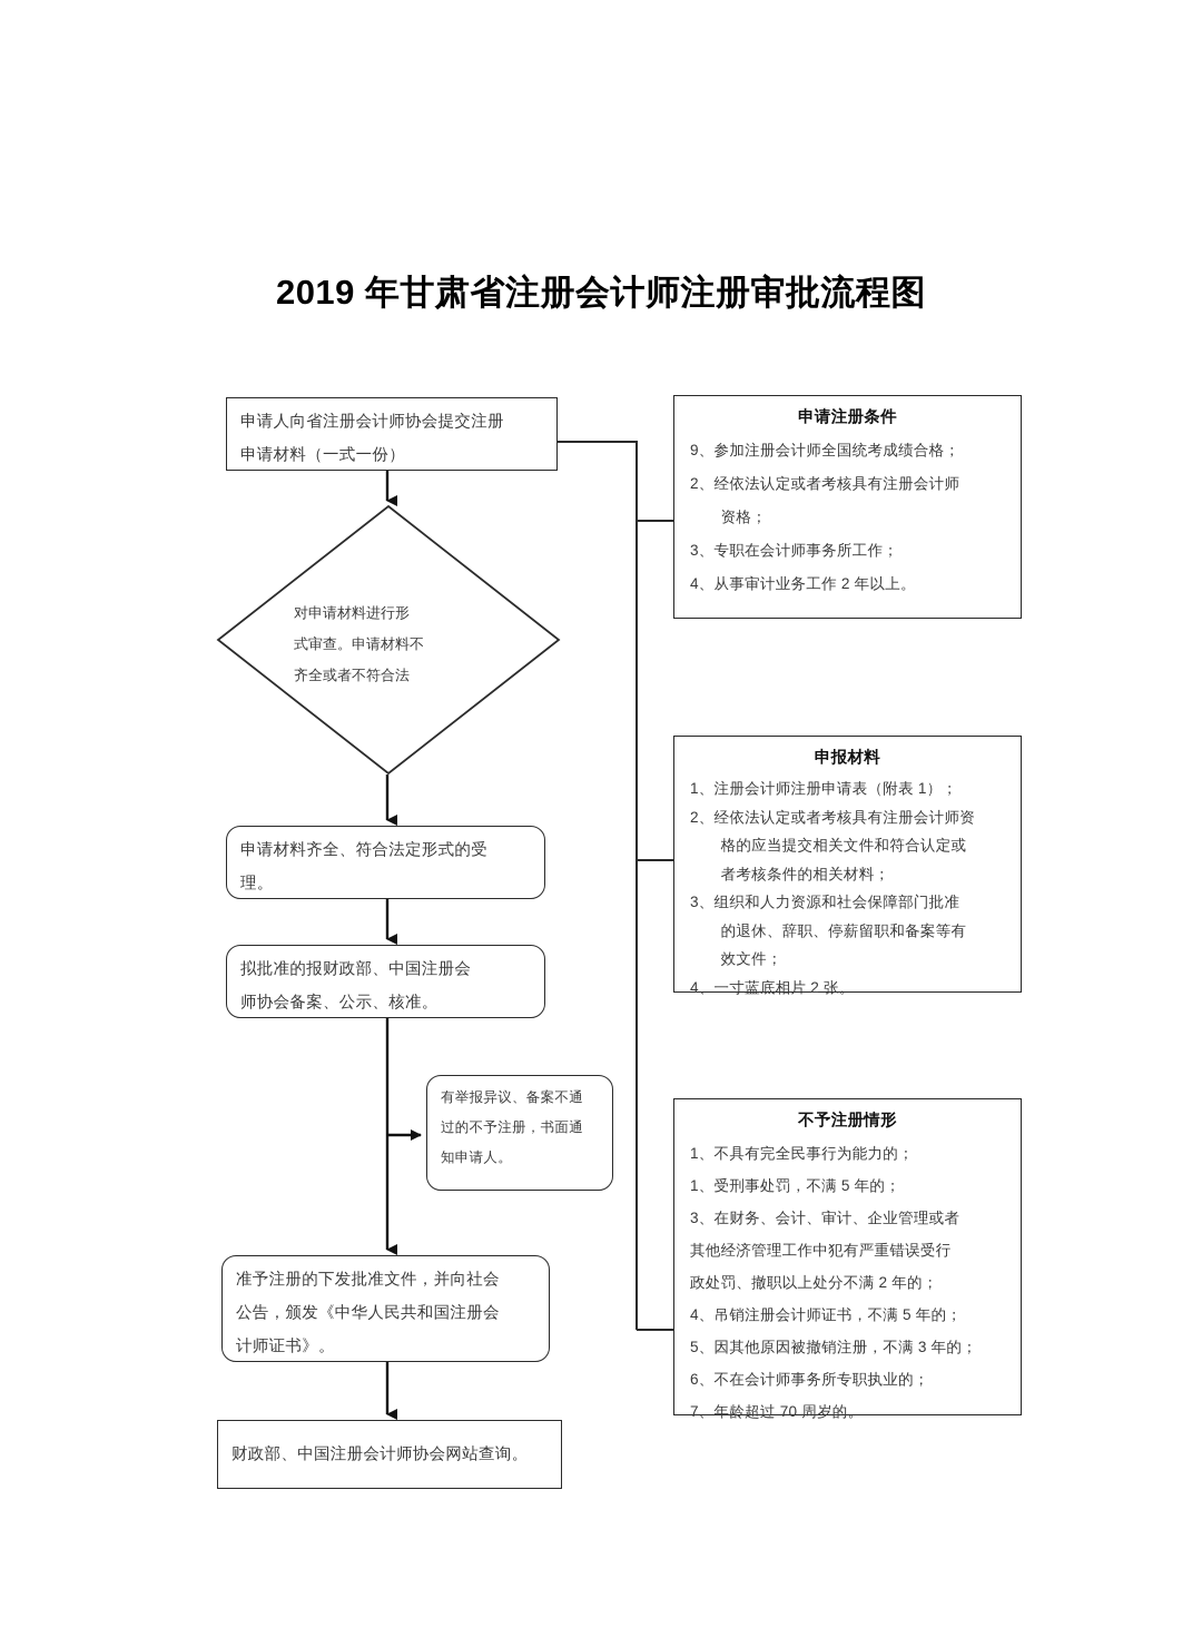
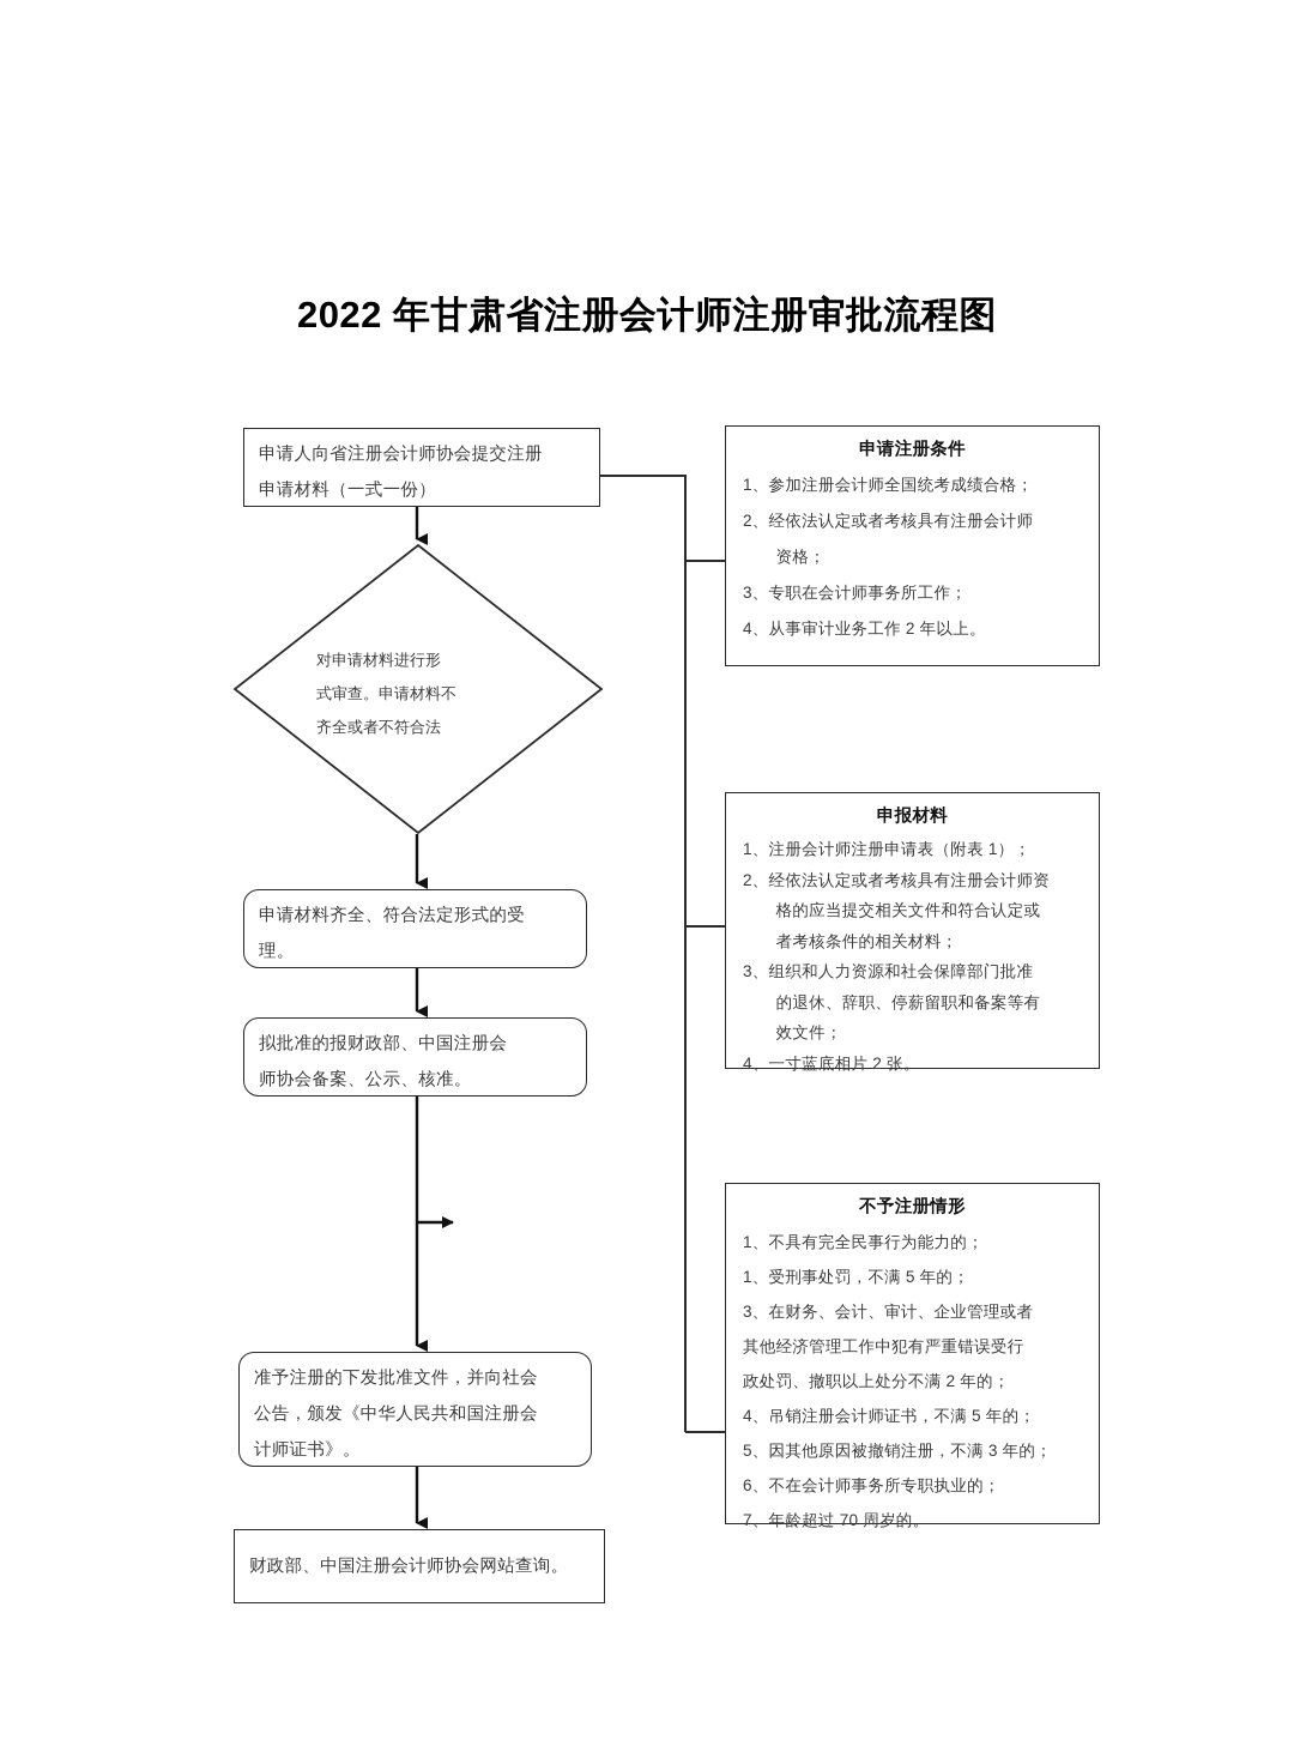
- 2019 年甘肃省注册会计师注册审批流程图
+ 2022 年甘肃省注册会计师注册审批流程图
  申请人向省注册会计师协会提交注册
  申请材料（一式一份）
  对申请材料进行形
  式审查。申请材料不
  齐全或者不符合法
  申请材料齐全、符合法定形式的受
  理。
  拟批准的报财政部、中国注册会
  师协会备案、公示、核准。
- 有举报异议、备案不通
- 过的不予注册，书面通
- 知申请人。
  准予注册的下发批准文件，并向社会
  公告，颁发《中华人民共和国注册会
  计师证书》。
  财政部、中国注册会计师协会网站查询。
  申请注册条件
- 9、参加注册会计师全国统考成绩合格；
+ 1、参加注册会计师全国统考成绩合格；
  2、经依法认定或者考核具有注册会计师
  资格；
  3、专职在会计师事务所工作；
  4、从事审计业务工作 2 年以上。
  申报材料
  1、注册会计师注册申请表（附表 1）；
  2、经依法认定或者考核具有注册会计师资
  格的应当提交相关文件和符合认定或
  者考核条件的相关材料；
  3、组织和人力资源和社会保障部门批准
  的退休、辞职、停薪留职和备案等有
  效文件；
  4、一寸蓝底相片 2 张。
  不予注册情形
  1、不具有完全民事行为能力的；
  1、受刑事处罚，不满 5 年的；
  3、在财务、会计、审计、企业管理或者
  其他经济管理工作中犯有严重错误受行
  政处罚、撤职以上处分不满 2 年的；
  4、吊销注册会计师证书，不满 5 年的；
  5、因其他原因被撤销注册，不满 3 年的；
  6、不在会计师事务所专职执业的；
  7、年龄超过 70 周岁的。
